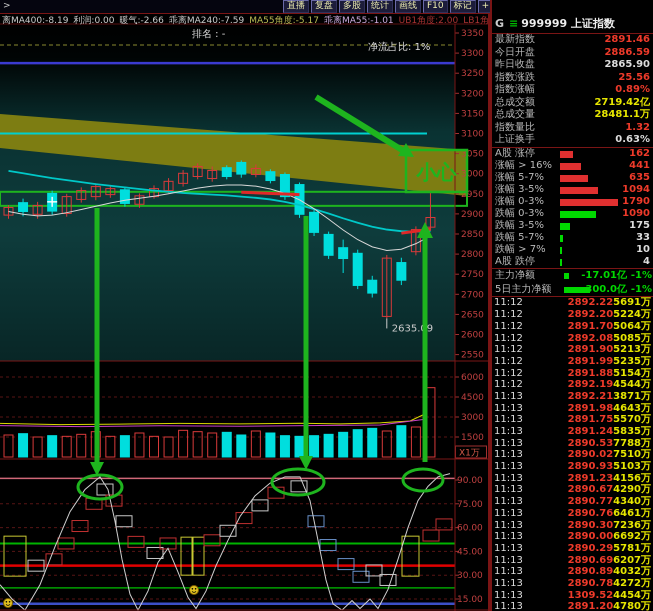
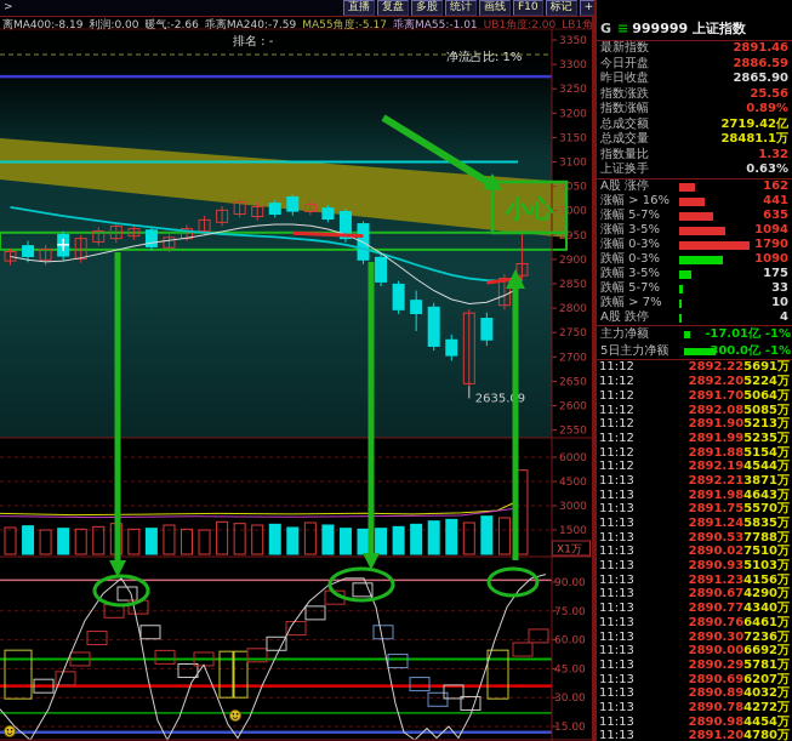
  2635.9
  3350
  3300
  3250
  3200
  3150
  3100
  3050
  3000
  2950
  2900
  2850
  2800
  2750
  2700
  2650
  2600
  2550
  1500
  3000
  4500
  6000
  X1万
  90.00
  75.00
  60.00
  45.00
  30.00
  15.00
  小心
  >
  直播
  复盘
  多股
  统计
  画线
  F10
  标记
  离MA400:-8.19 利润:0.00 暖气:-2.66 乖离MA240:-7.59 MA55角度:-5.17 乖离MA55:-1.01 UB1角度:2.00 LB1角
  排名 : -
  净流占比: 1%
  G ≡ 999999 上证指数
  最新指数
  2891.46
  今日开盘
  2886.59
  昨日收盘
  2865.90
  指数涨跌
  25.56
  指数涨幅
  0.89%
  总成交额
  2719.42亿
  总成交量
  28481.1万
  指数量比
  1.32
  上证换手
  0.63%
  A股 涨停
  162
  涨幅 > 16%
  441
  涨幅 5-7%
  635
  涨幅 3-5%
  1094
  涨幅 0-3%
  1790
  跌幅 0-3%
  1090
  跌幅 3-5%
  175
  跌幅 5-7%
  33
  跌幅 > 7%
  10
  A股 跌停
  4
  主力净额
  -17.01亿
  -1%
  5日主力净额
  -300.0亿
  -1%
  11:12
  2892.22
  5691万
  11:12
  2892.20
  5224万
  11:12
  2891.70
  5064万
  11:12
  2892.08
  5085万
  11:12
  2891.90
  5213万
  11:12
  2891.99
  5235万
  11:12
  2891.88
  5154万
  11:12
  2892.19
  4544万
  11:13
  2892.21
  3871万
  11:13
  2891.98
  4643万
  11:13
  2891.75
  5570万
  11:13
  2891.24
  5835万
  11:13
  2890.53
  7788万
  11:13
  2890.02
  7510万
  11:13
  2890.93
  5103万
  11:13
  2891.23
  4156万
  11:13
  2890.67
  4290万
  11:13
  2890.77
  4340万
  11:13
  2890.76
  6461万
  11:13
  2890.30
  7236万
  11:13
  2890.00
  6692万
  11:13
  2890.29
  5781万
  11:13
  2890.69
  6207万
  11:13
  2890.89
  4032万
  11:13
  2890.78
  4272万
  11:13
- 1309.52
+ 2890.98
  4454万
  11:13
  2891.20
  4780万
